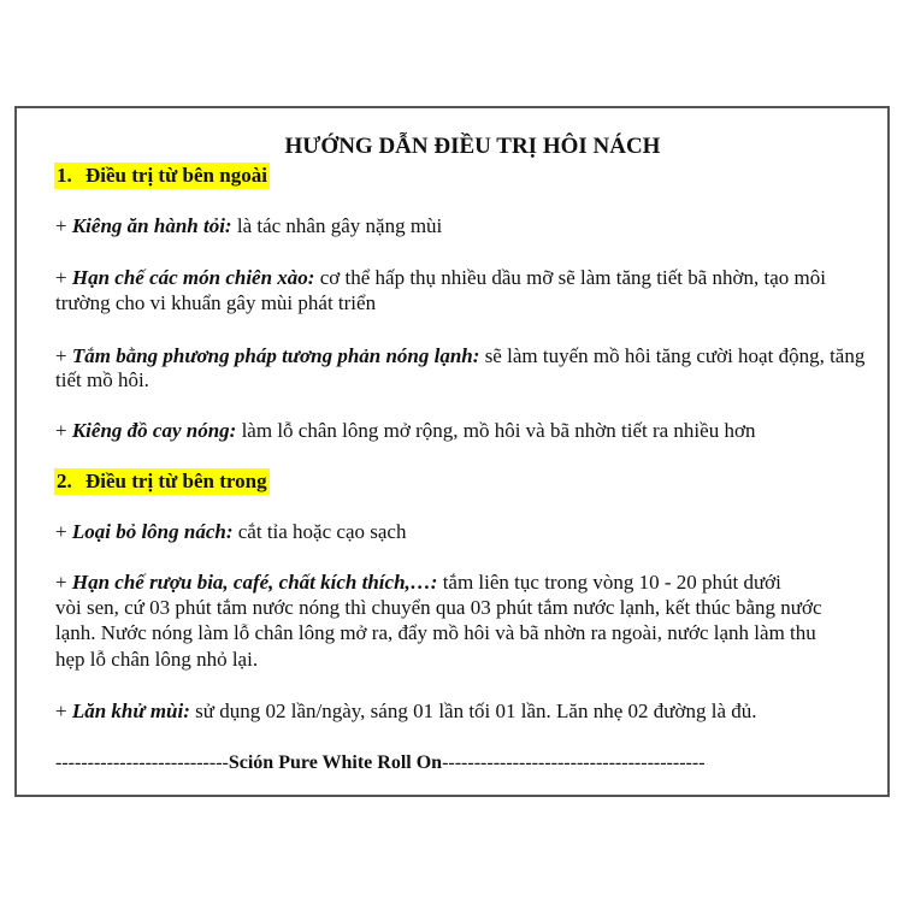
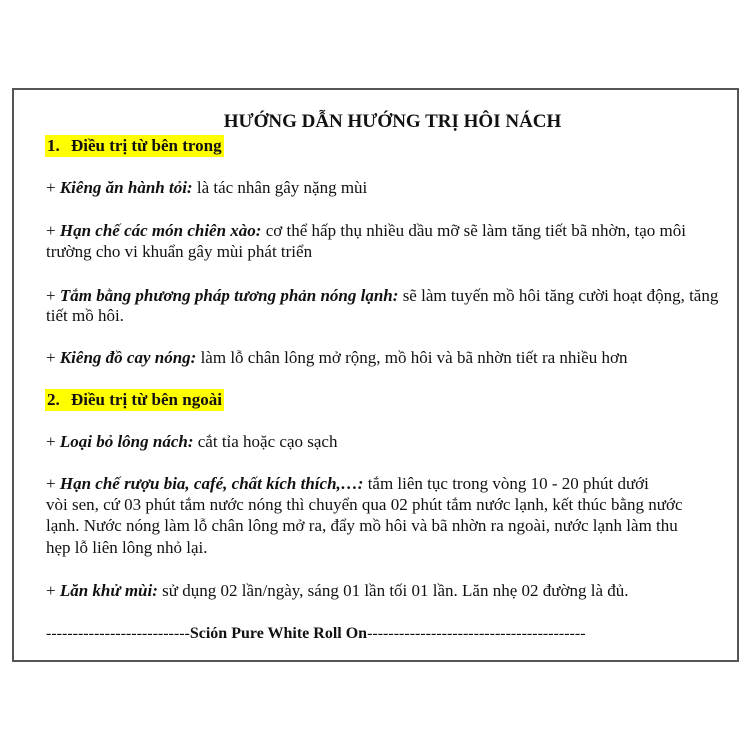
- HƯỚNG DẪN ĐIỀU TRỊ HÔI NÁCH
+ HƯỚNG DẪN HƯỚNG TRỊ HÔI NÁCH
- 1. Điều trị từ bên ngoài
+ 1. Điều trị từ bên trong
  + Kiêng ăn hành tỏi: là tác nhân gây nặng mùi
  + Hạn chế các món chiên xào: cơ thể hấp thụ nhiều dầu mỡ sẽ làm tăng tiết bã nhờn, tạo môi
  trường cho vi khuẩn gây mùi phát triển
  + Tắm bằng phương pháp tương phản nóng lạnh: sẽ làm tuyến mồ hôi tăng cười hoạt động, tăng
  tiết mồ hôi.
  + Kiêng đồ cay nóng: làm lỗ chân lông mở rộng, mồ hôi và bã nhờn tiết ra nhiều hơn
- 2. Điều trị từ bên trong
+ 2. Điều trị từ bên ngoài
  + Loại bỏ lông nách: cắt tỉa hoặc cạo sạch
  + Hạn chế rượu bia, café, chất kích thích,…: tắm liên tục trong vòng 10 - 20 phút dưới
- vòi sen, cứ 03 phút tắm nước nóng thì chuyển qua 03 phút tắm nước lạnh, kết thúc bằng nước
+ vòi sen, cứ 03 phút tắm nước nóng thì chuyển qua 02 phút tắm nước lạnh, kết thúc bằng nước
  lạnh. Nước nóng làm lỗ chân lông mở ra, đẩy mồ hôi và bã nhờn ra ngoài, nước lạnh làm thu
- hẹp lỗ chân lông nhỏ lại.
+ hẹp lỗ liên lông nhỏ lại.
  + Lăn khử mùi: sử dụng 02 lần/ngày, sáng 01 lần tối 01 lần. Lăn nhẹ 02 đường là đủ.
  ---------------------------Sción Pure White Roll On-----------------------------------------
